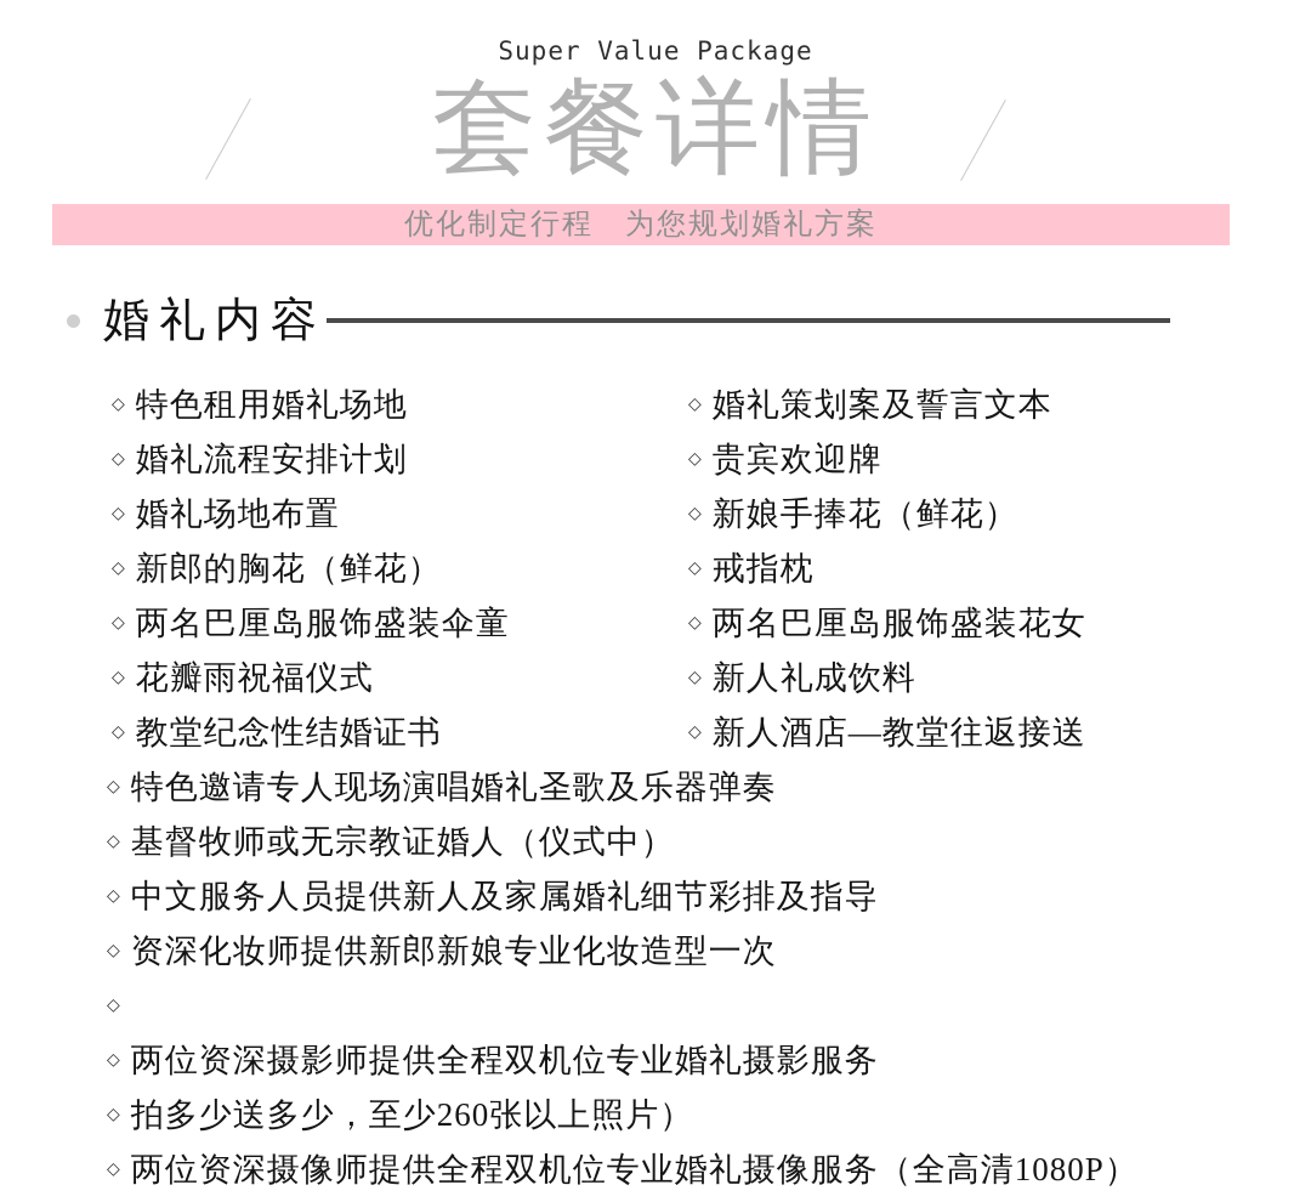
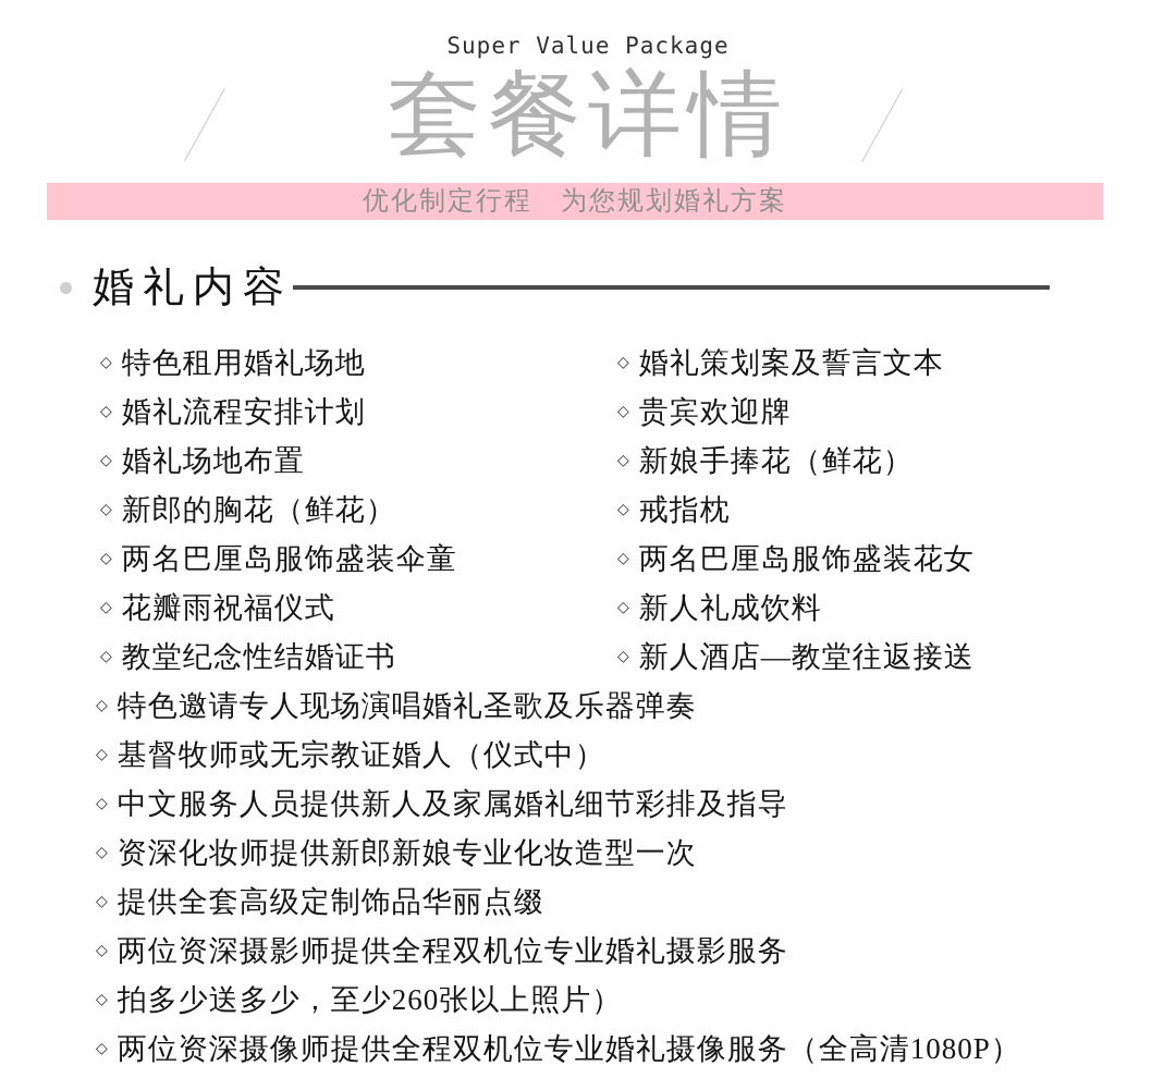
  Super Value Package
  套餐详情
  优化制定行程 为您规划婚礼方案
  婚礼内容
  ◇
  特色租用婚礼场地
  ◇
  婚礼流程安排计划
  ◇
  婚礼场地布置
  ◇
  新郎的胸花（鲜花）
  ◇
  两名巴厘岛服饰盛装伞童
  ◇
  花瓣雨祝福仪式
  ◇
  教堂纪念性结婚证书
  ◇
  婚礼策划案及誓言文本
  ◇
  贵宾欢迎牌
  ◇
  新娘手捧花（鲜花）
  ◇
  戒指枕
  ◇
  两名巴厘岛服饰盛装花女
  ◇
  新人礼成饮料
  ◇
  新人酒店—教堂往返接送
  ◇
  特色邀请专人现场演唱婚礼圣歌及乐器弹奏
  ◇
  基督牧师或无宗教证婚人（仪式中）
  ◇
  中文服务人员提供新人及家属婚礼细节彩排及指导
  ◇
  资深化妆师提供新郎新娘专业化妆造型一次
  ◇
+ 提供全套高级定制饰品华丽点缀
  ◇
  两位资深摄影师提供全程双机位专业婚礼摄影服务
  ◇
  拍多少送多少，至少260张以上照片）
  ◇
  两位资深摄像师提供全程双机位专业婚礼摄像服务（全高清1080P）
